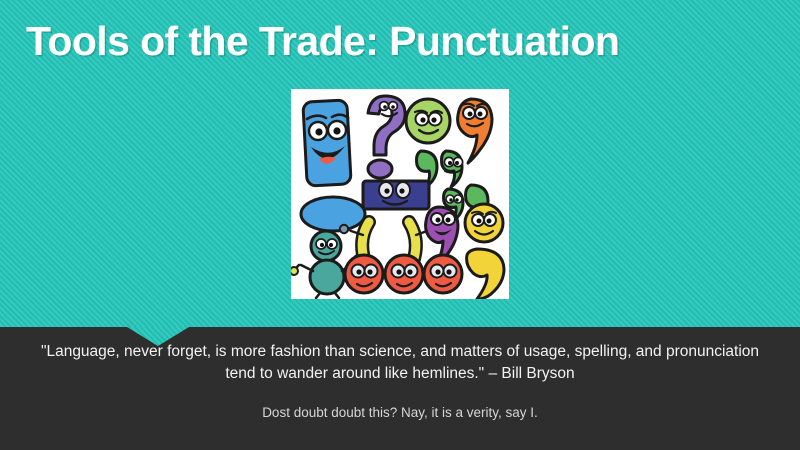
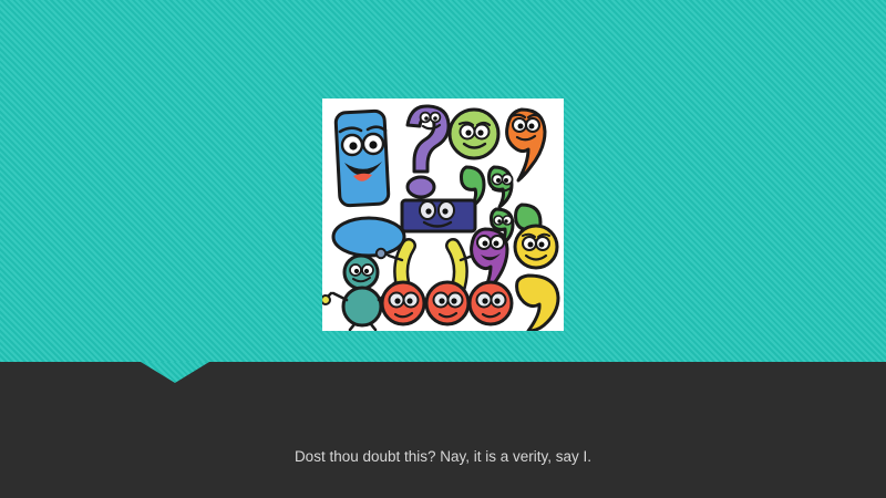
- Tools of the Trade: Punctuation
- "Language, never forget, is more fashion than science, and matters of usage, spelling, and pronunciation tend to wander around like hemlines." – Bill Bryson
- Dost doubt doubt this? Nay, it is a verity, say I.
+ Dost thou doubt this? Nay, it is a verity, say I.
